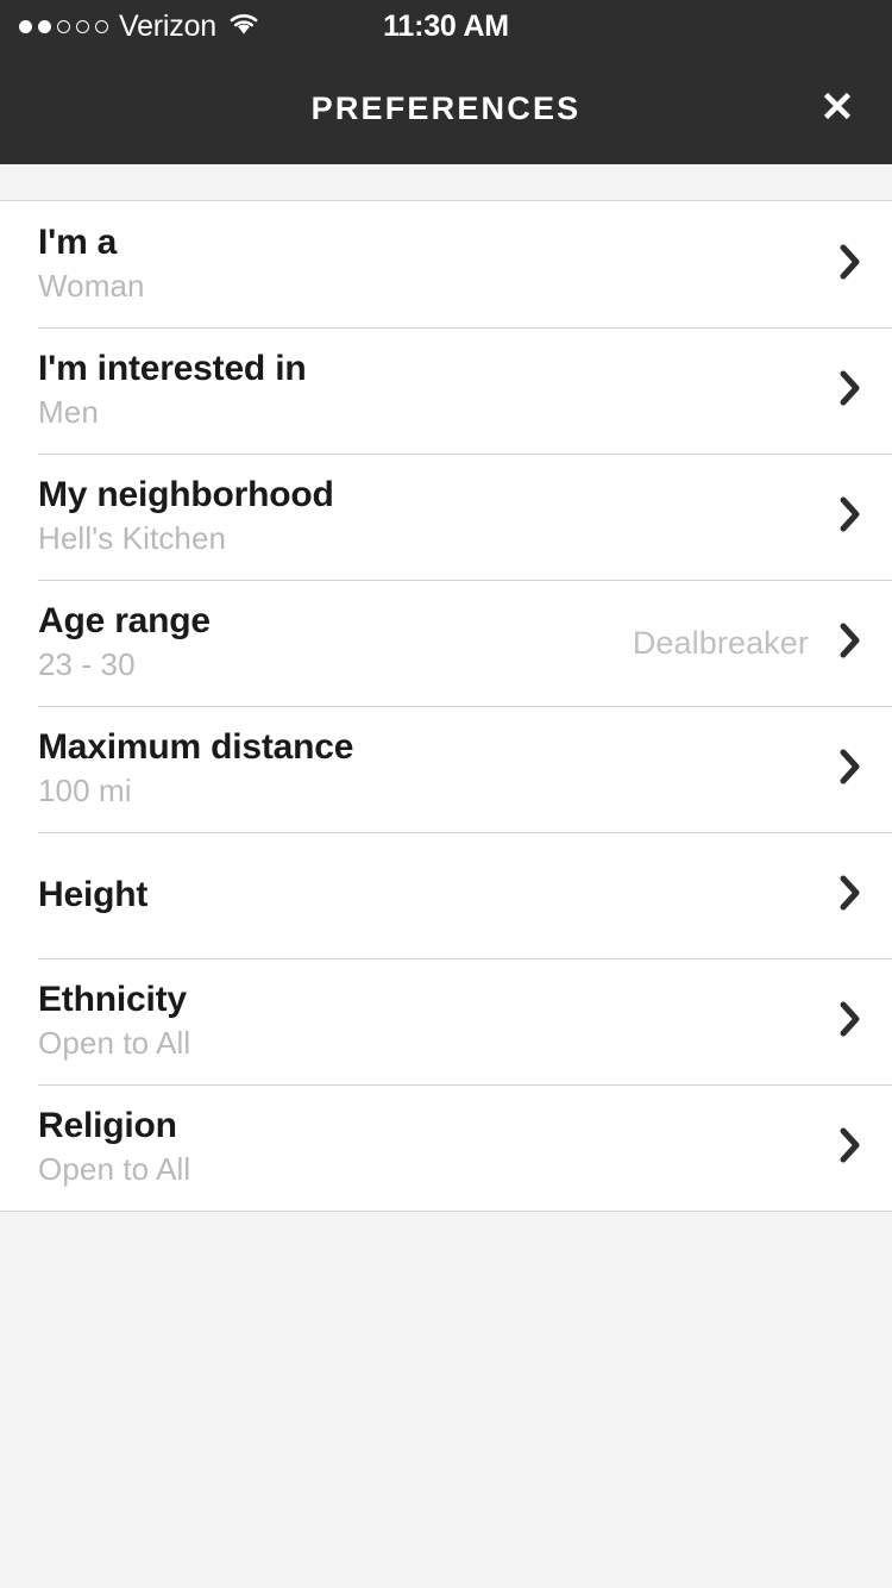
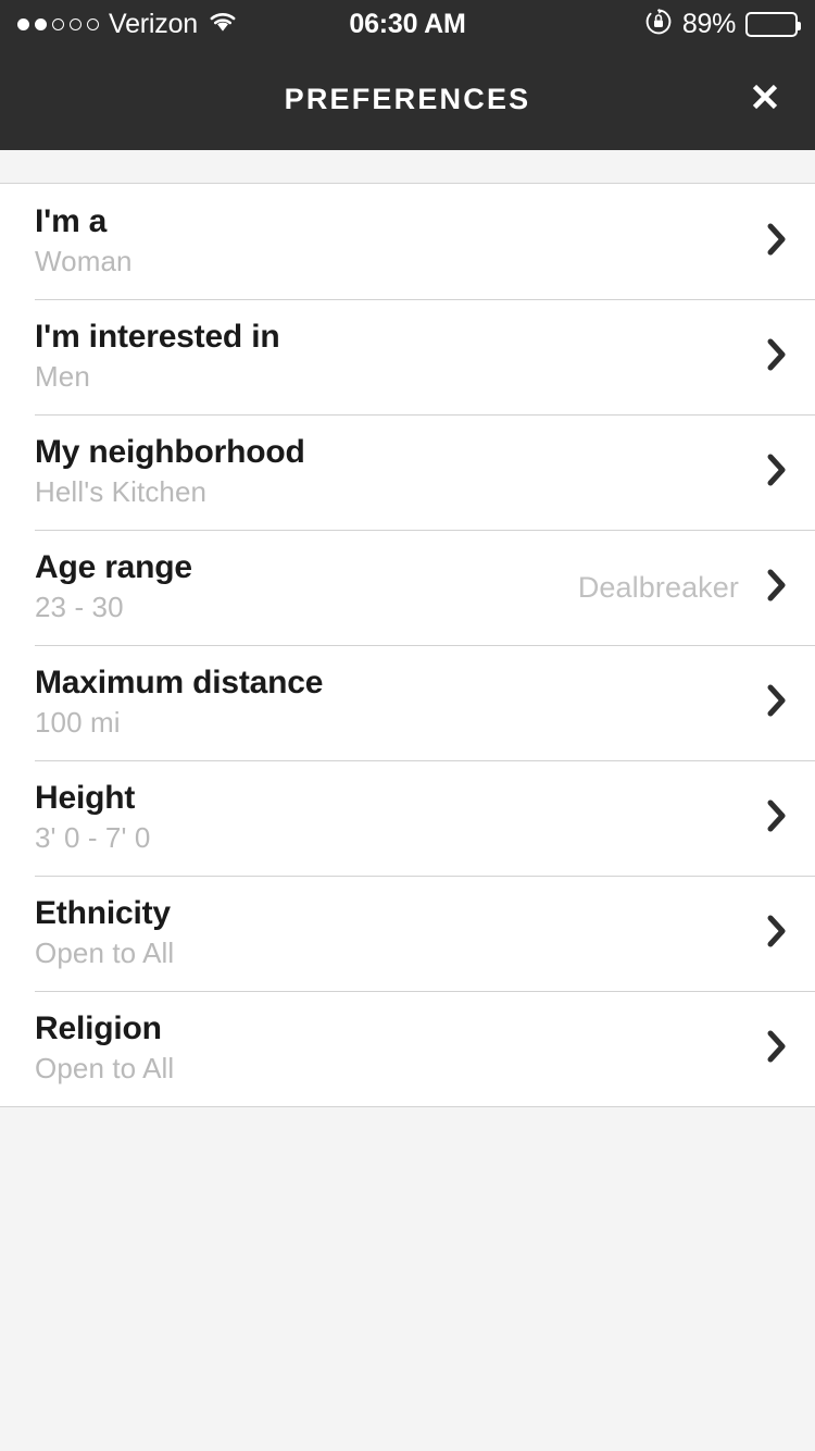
  Verizon
- 11:30 AM
+ 06:30 AM
+ 89%
  PREFERENCES
  I'm a
  Woman
  I'm interested in
  Men
  My neighborhood
  Hell's Kitchen
  Age range
  23 - 30
  Dealbreaker
  Maximum distance
  100 mi
  Height
+ 3' 0 - 7' 0
  Ethnicity
  Open to All
  Religion
  Open to All
